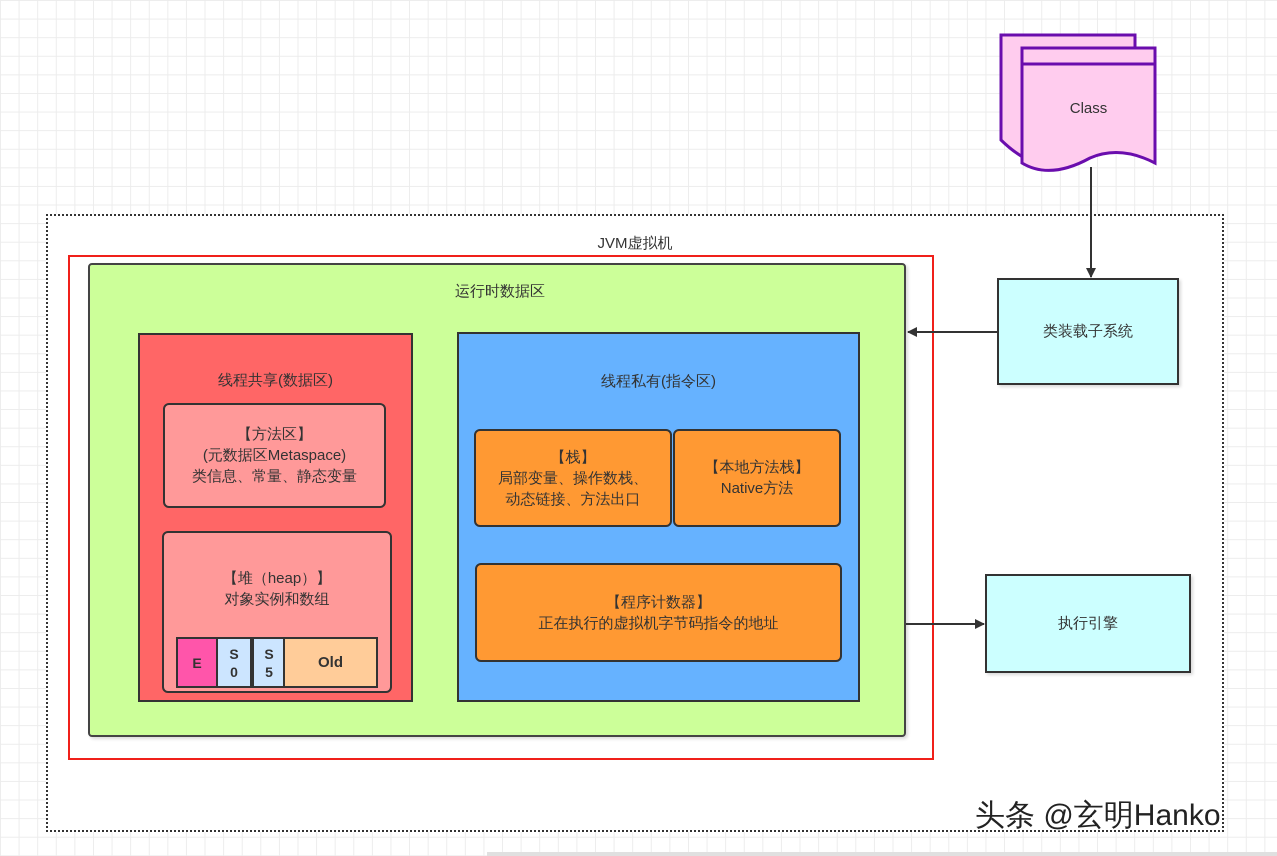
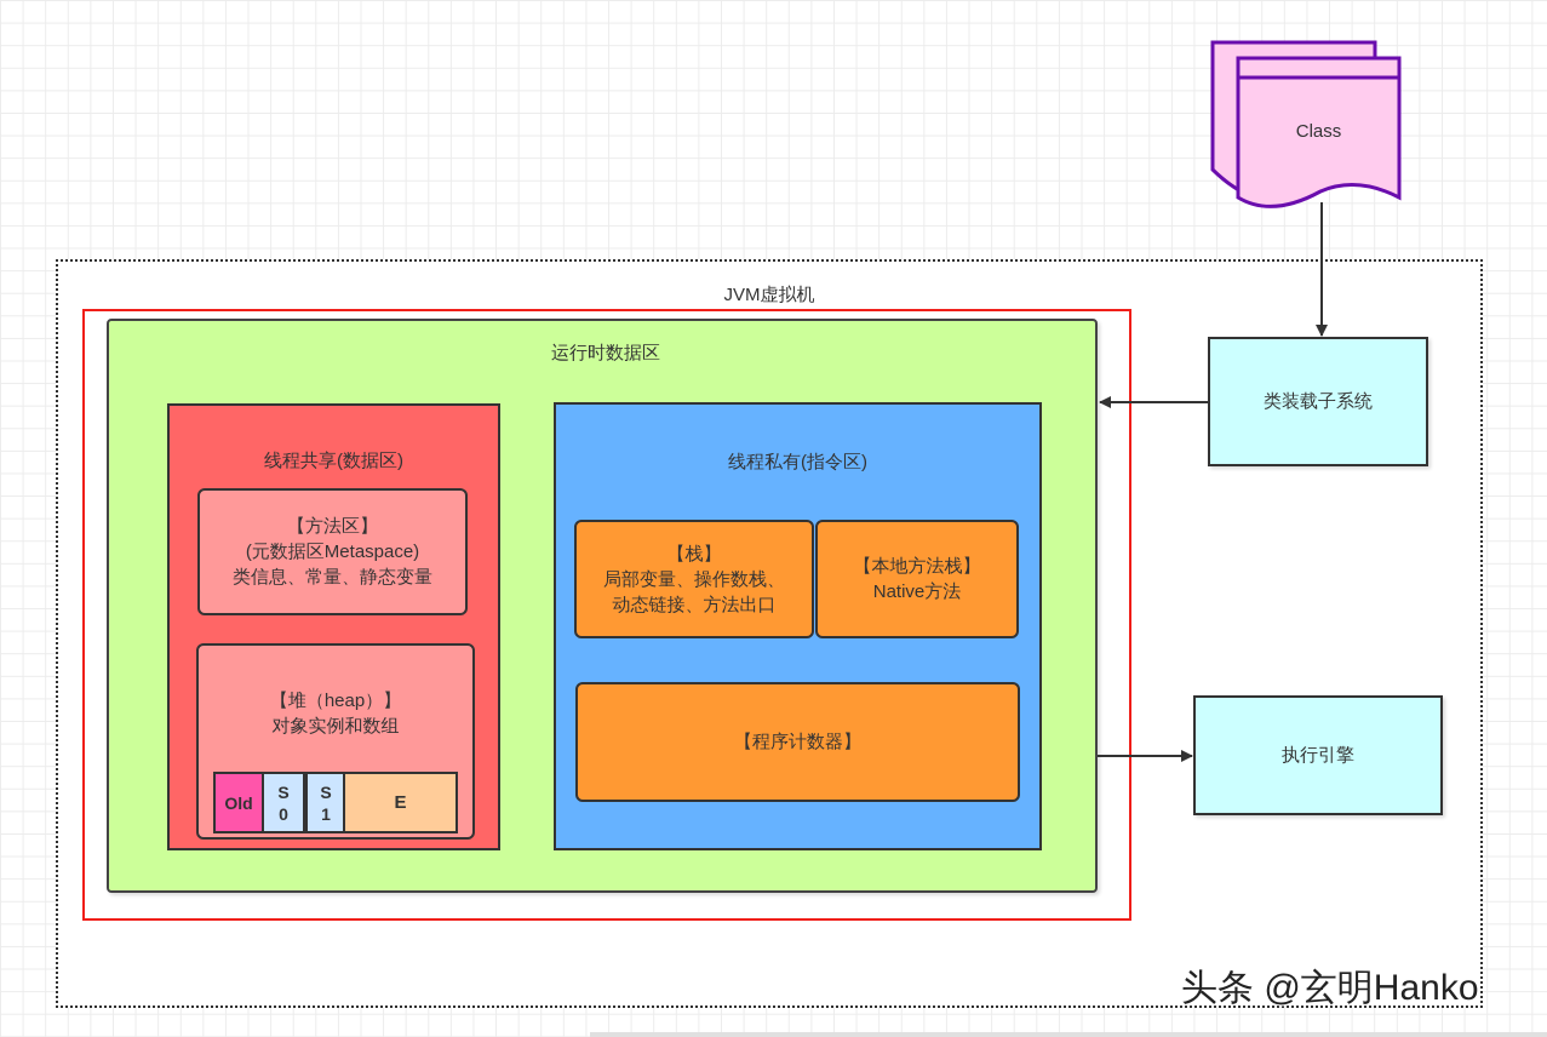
  JVM虚拟机
  运行时数据区
  线程共享(数据区)
  【方法区】
  (元数据区Metaspace)
  类信息、常量、静态变量
  【堆（heap）】
  对象实例和数组
- E
+ Old
  S
  0
  S
- 5
+ 1
- Old
+ E
  线程私有(指令区)
  【栈】
  局部变量、操作数栈、
  动态链接、方法出口
  【本地方法栈】
  Native方法
  【程序计数器】
- 正在执行的虚拟机字节码指令的地址
  类装载子系统
  执行引擎
  Class
  头条 @玄明Hanko
